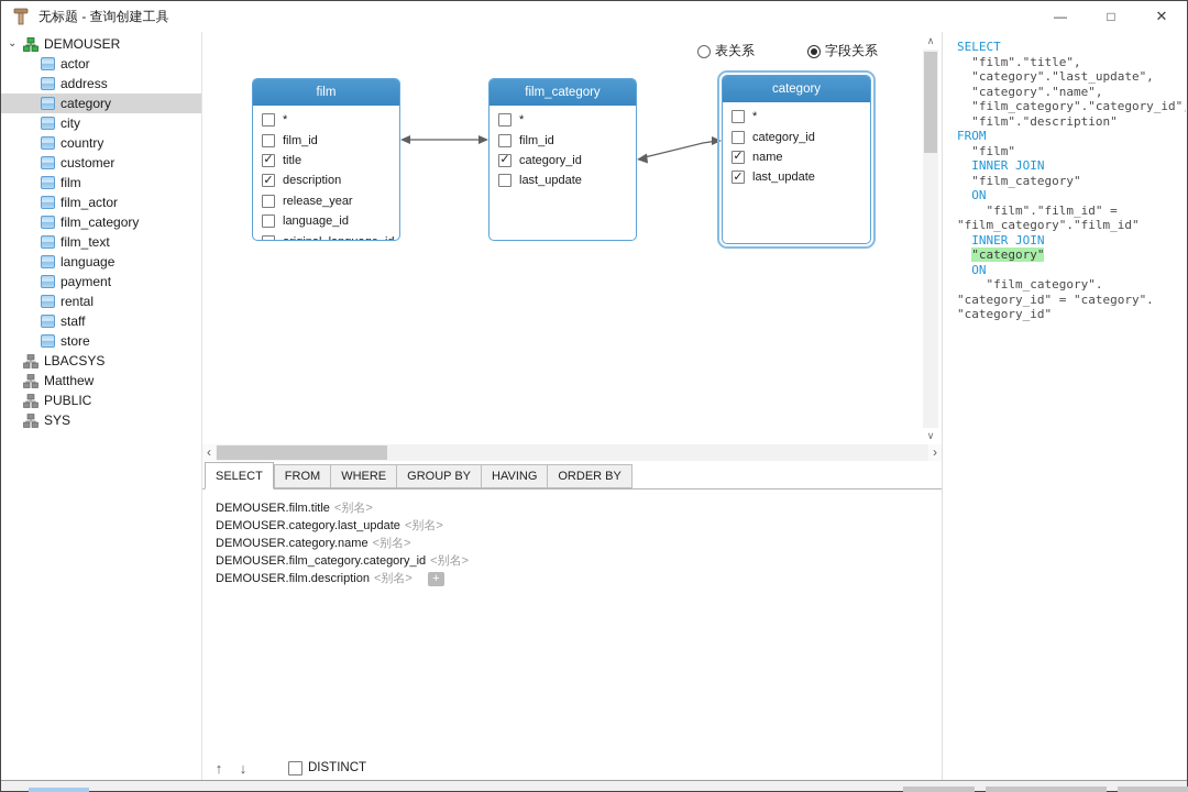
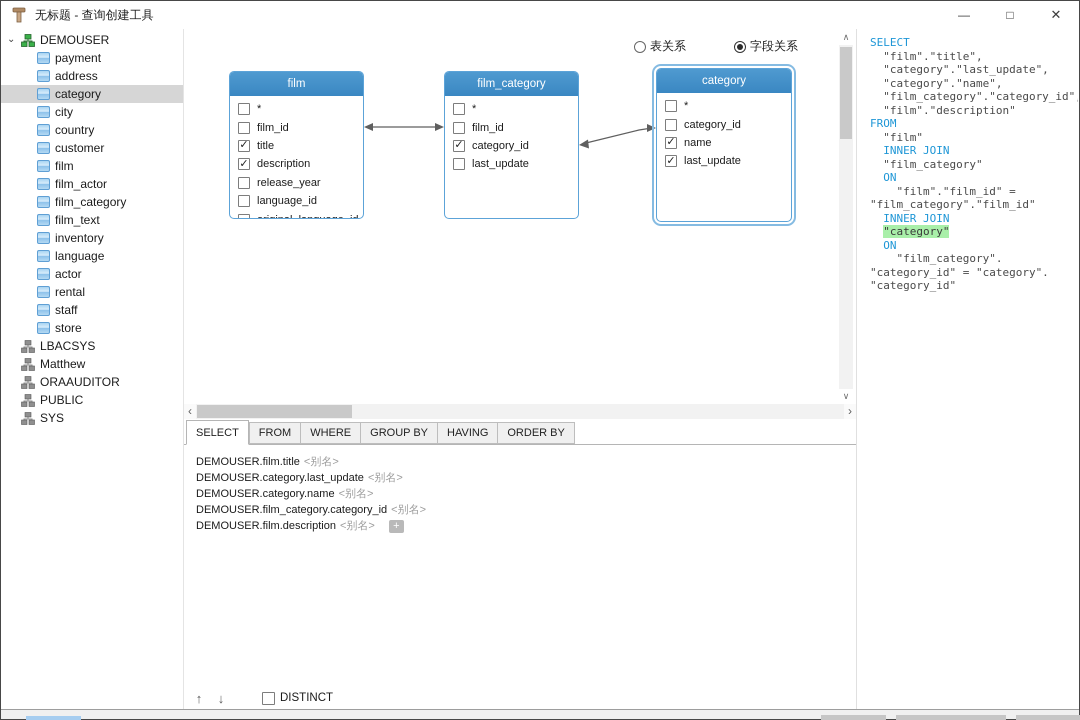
  无标题 - 查询创建工具
  —
  □
  ✕
  ⌄
  DEMOUSER
- actor
+ payment
  address
  category
  city
  country
  customer
  film
  film_actor
  film_category
  film_text
+ inventory
  language
- payment
+ actor
  rental
  staff
  store
  LBACSYS
  Matthew
+ ORAAUDITOR
  PUBLIC
  SYS
  表关系
  字段关系
  film
  *
  film_id
  ✓
  title
  ✓
  description
  release_year
  language_id
  film_category
  *
  film_id
  ✓
  category_id
  last_update
  category
  *
  category_id
  ✓
  name
  ✓
  last_update
  ∧
  ∨
  ‹
  ›
  SELECT
  FROM
  WHERE
  GROUP BY
  HAVING
  ORDER BY
  DEMOUSER.film.title
  <别名>
  DEMOUSER.category.last_update
  <别名>
  DEMOUSER.category.name
  <别名>
  DEMOUSER.film_category.category_id
  <别名>
  DEMOUSER.film.description
  <别名>
  +
  ↑
  ↓
  DISTINCT
  SELECT
  "film"."title",
  "category"."last_update",
  "category"."name",
  "film_category"."category_id"
  "film"."description"
  FROM
  "film"
  INNER JOIN
  "film_category"
  ON
  "film"."film_id" =
  "film_category"."film_id"
  INNER JOIN
  "category"
  ON
  "film_category".
  "category_id" = "category".
  "category_id"
